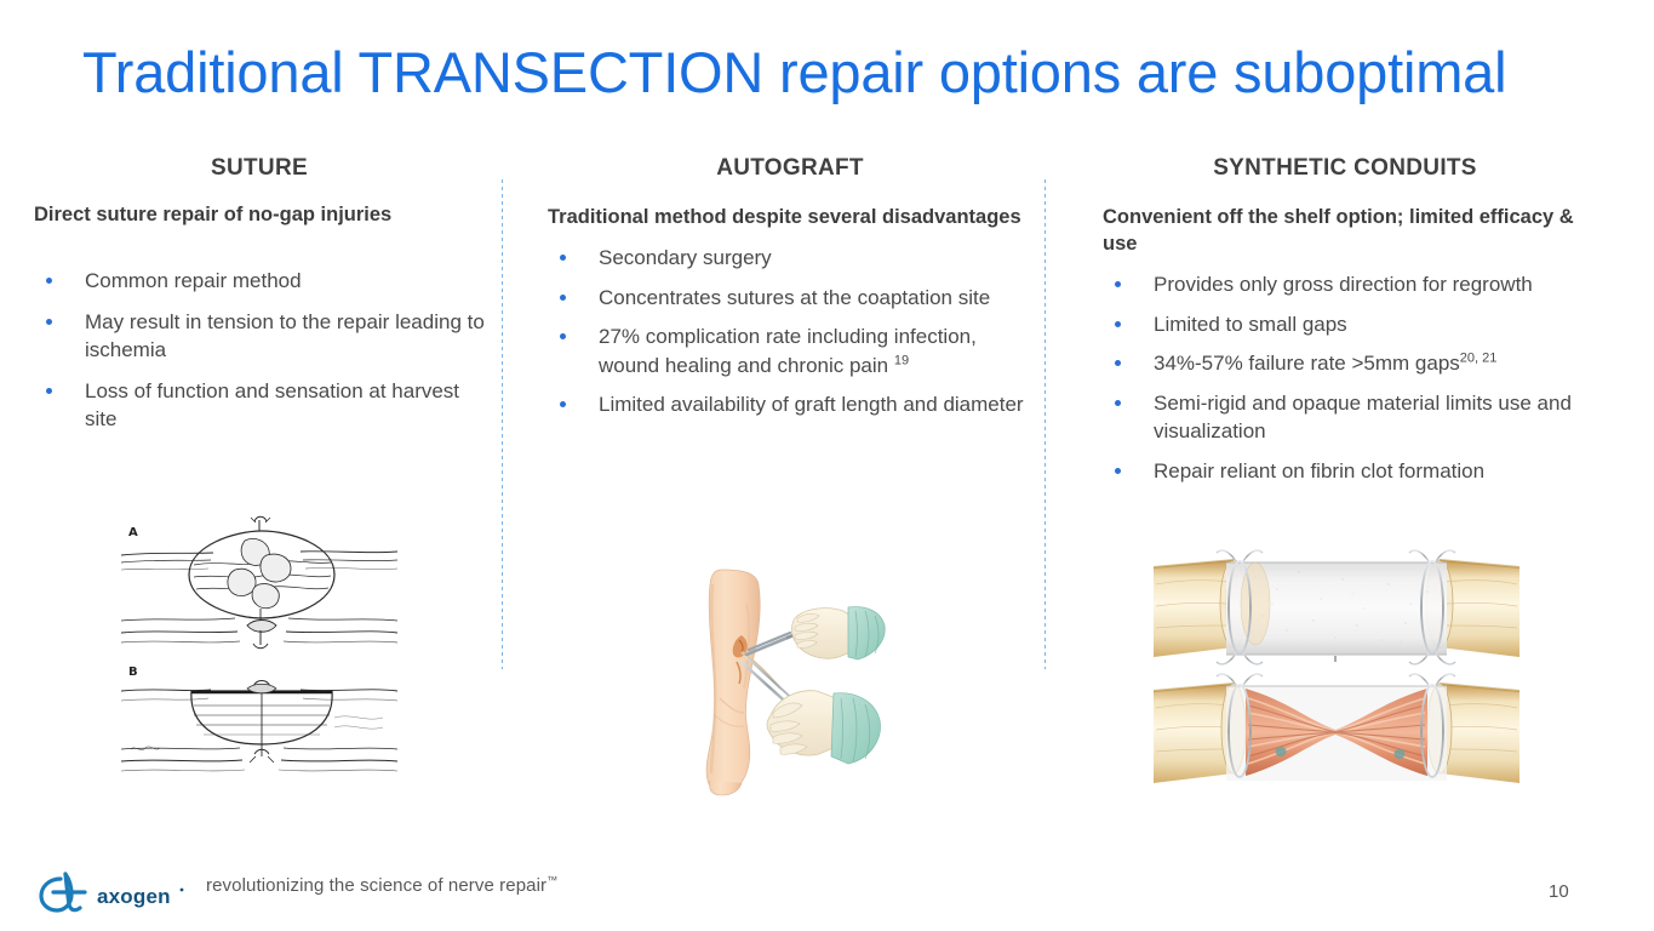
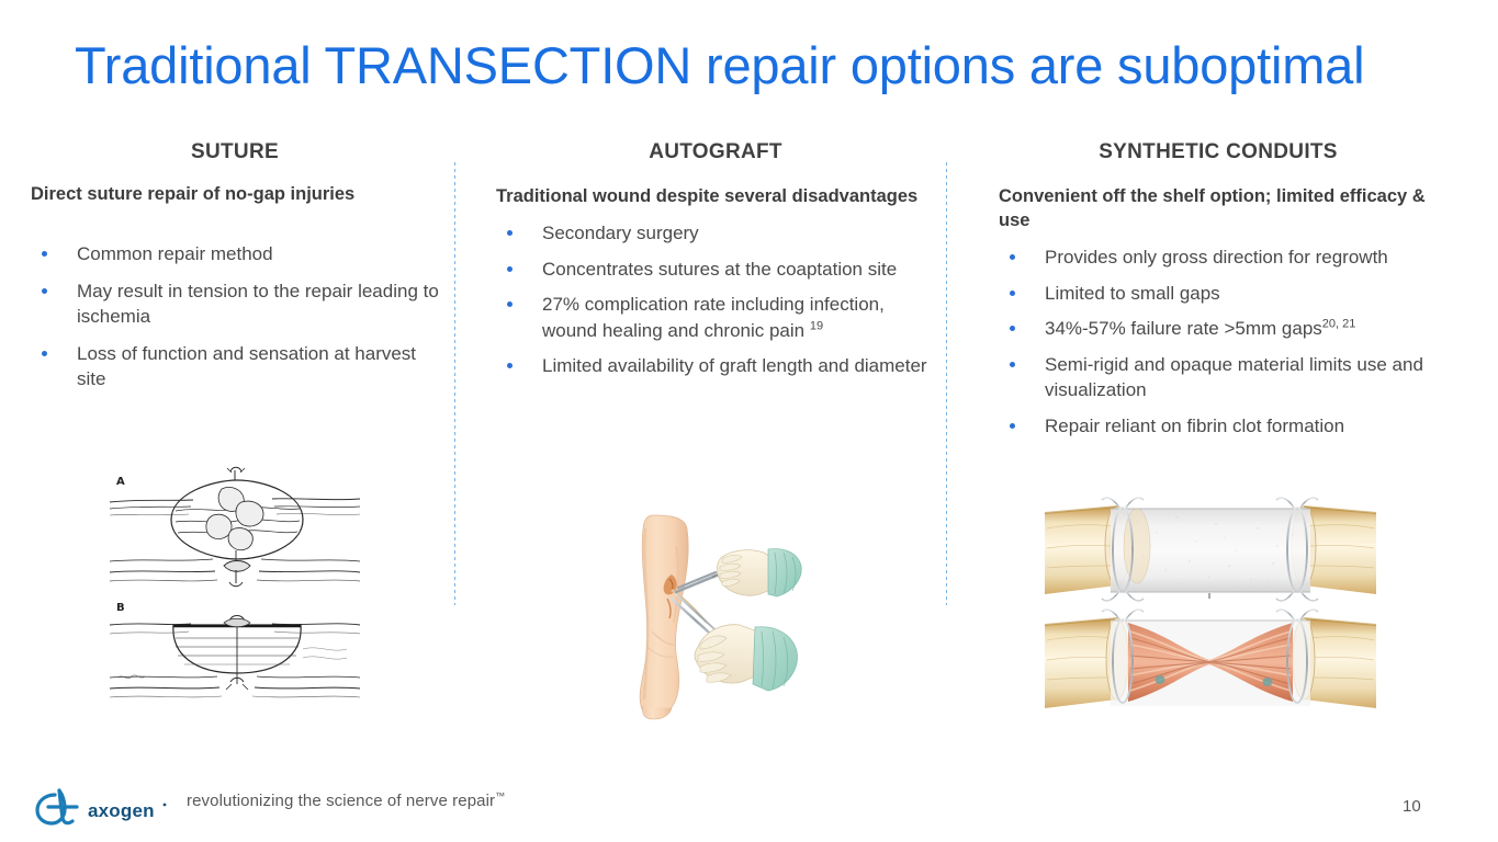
  Traditional TRANSECTION repair options are suboptimal
  SUTURE
  Direct suture repair of no-gap injuries
  Common repair method
  May result in tension to the repair leading to ischemia
  Loss of function and sensation at harvest site
  AUTOGRAFT
- Traditional method despite several disadvantages
+ Traditional wound despite several disadvantages
  Secondary surgery
  Concentrates sutures at the coaptation site
  27% complication rate including infection, wound healing and chronic pain 19
  Limited availability of graft length and diameter
  SYNTHETIC CONDUITS
  Convenient off the shelf option; limited efficacy & use
  Provides only gross direction for regrowth
  Limited to small gaps
  34%-57% failure rate >5mm gaps20, 21
  Semi-rigid and opaque material limits use and visualization
  Repair reliant on fibrin clot formation
  A
  B
  axogen
  revolutionizing the science of nerve repair™
  10
